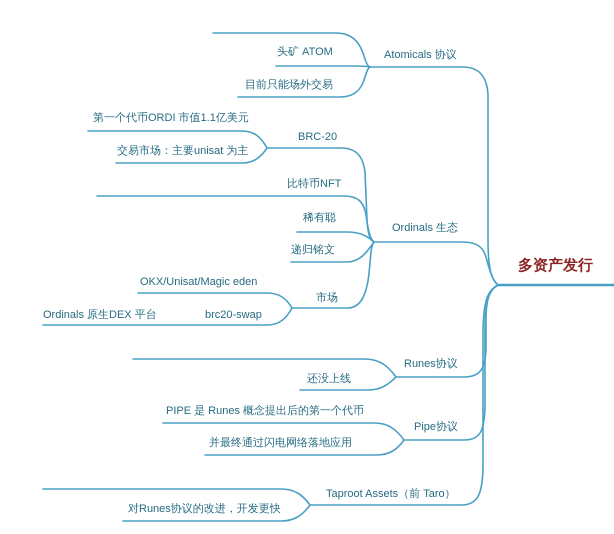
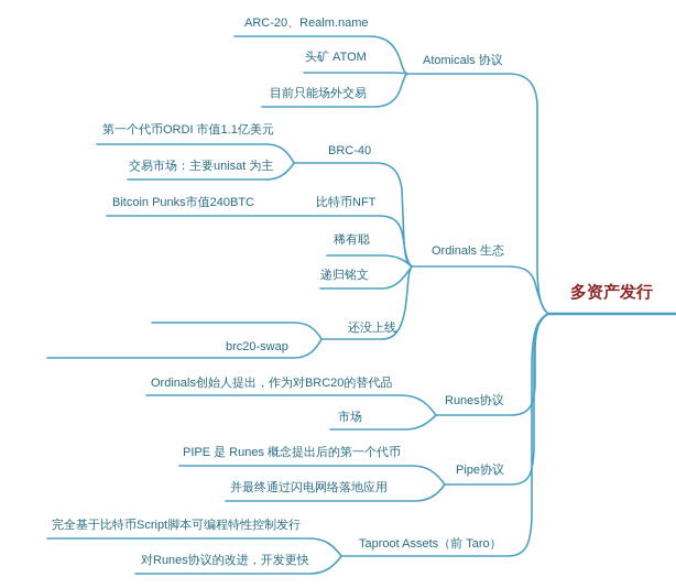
  多资产发行
  Atomicals 协议
+ ARC-20、Realm.name
  头矿 ATOM
  目前只能场外交易
  Ordinals 生态
- BRC-20
+ BRC-40
  第一个代币ORDI 市值1.1亿美元
  交易市场：主要unisat 为主
  比特币NFT
+ Bitcoin Punks市值240BTC
  稀有聪
  递归铭文
- 市场
+ 还没上线
- OKX/Unisat/Magic eden
  brc20-swap
- Ordinals 原生DEX 平台
  Runes协议
+ Ordinals创始人提出，作为对BRC20的替代品
- 还没上线
+ 市场
  Pipe协议
  PIPE 是 Runes 概念提出后的第一个代币
  并最终通过闪电网络落地应用
  Taproot Assets（前 Taro）
+ 完全基于比特币Script脚本可编程特性控制发行
  对Runes协议的改进，开发更快
